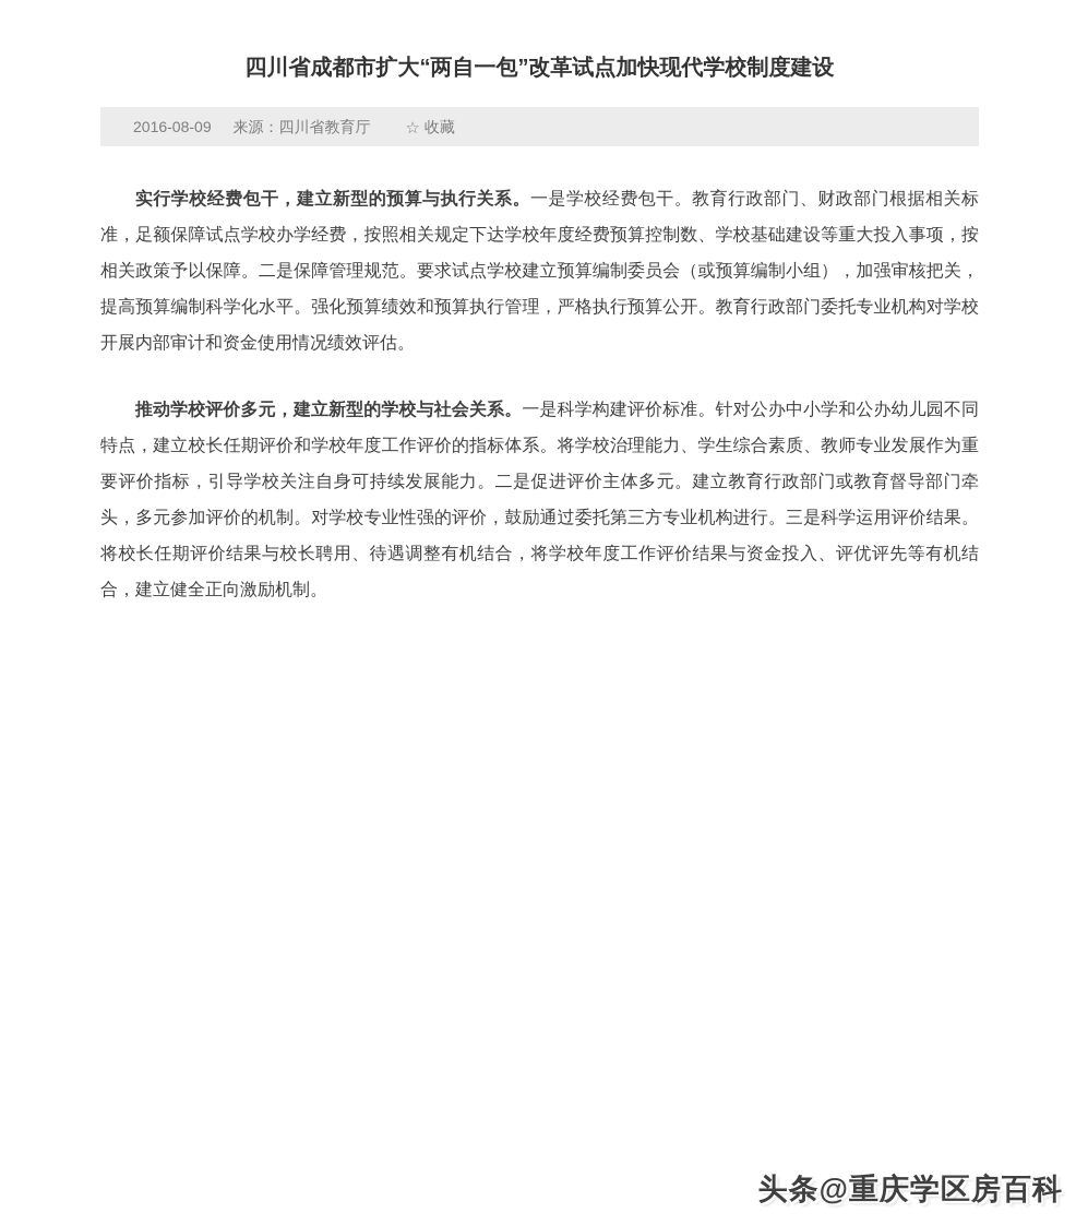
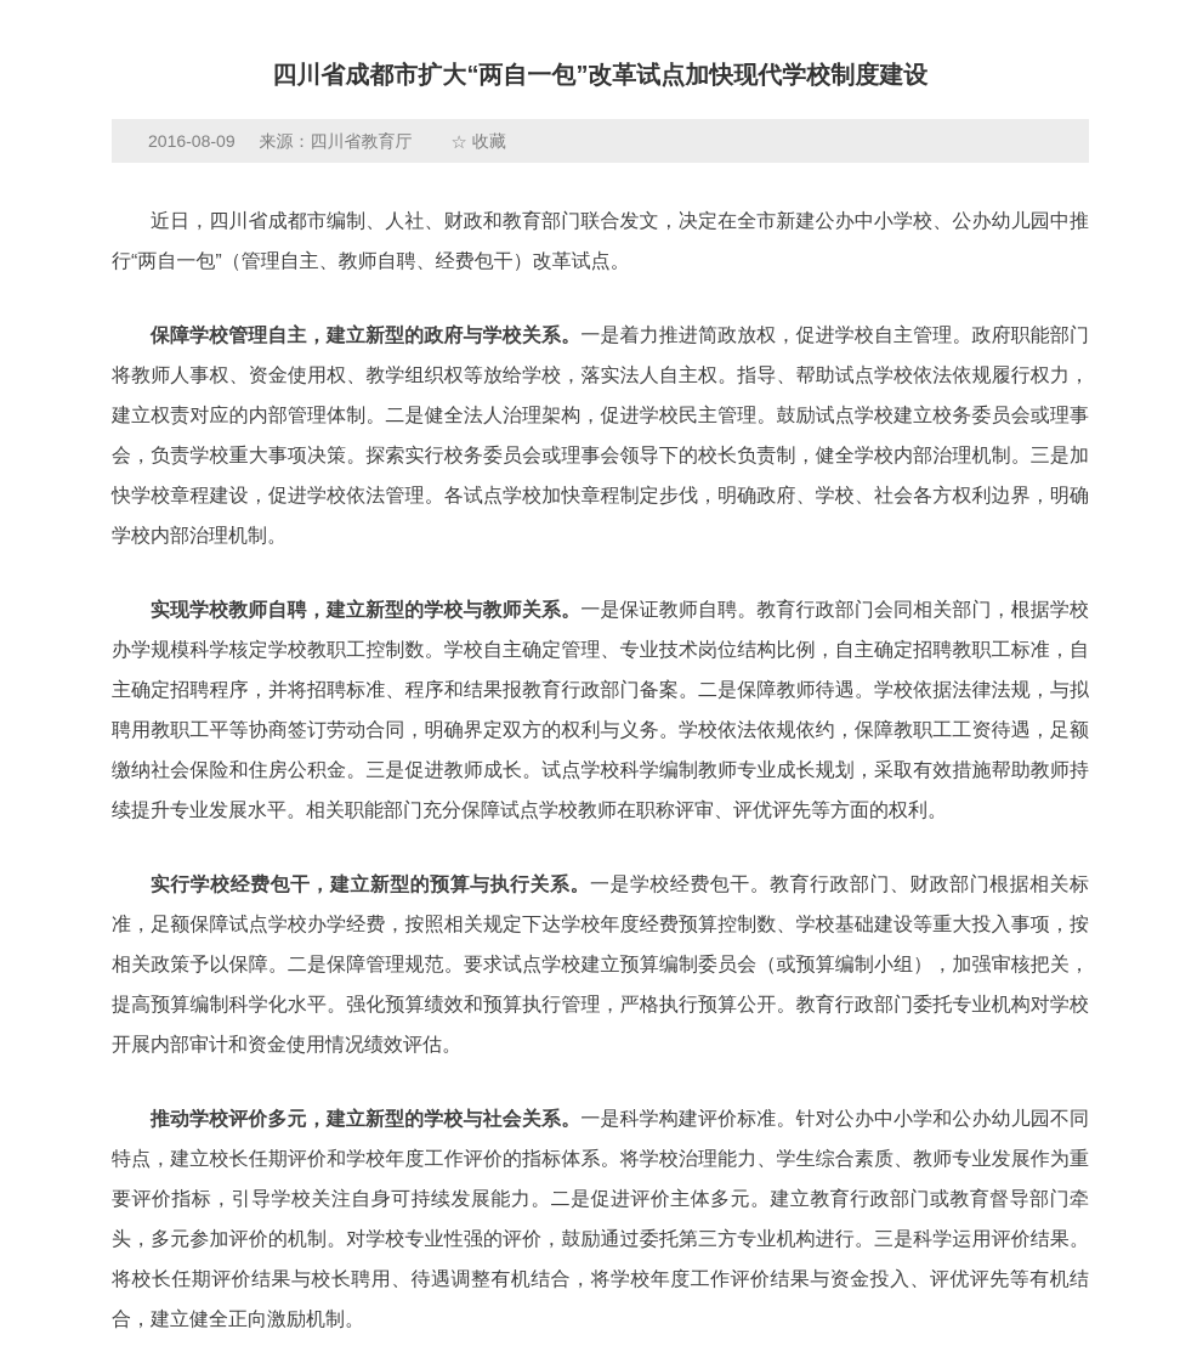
  四川省成都市扩大“两自一包”改革试点加快现代学校制度建设
  2016-08-09 来源：四川省教育厅 ☆ 收藏
+ 近日，四川省成都市编制、人社、财政和教育部门联合发文，决定在全市新建公办中小学校、公办幼儿园中推行“两自一包”（管理自主、教师自聘、经费包干）改革试点。
+ 保障学校管理自主，建立新型的政府与学校关系。一是着力推进简政放权，促进学校自主管理。政府职能部门将教师人事权、资金使用权、教学组织权等放给学校，落实法人自主权。指导、帮助试点学校依法依规履行权力，建立权责对应的内部管理体制。二是健全法人治理架构，促进学校民主管理。鼓励试点学校建立校务委员会或理事会，负责学校重大事项决策。探索实行校务委员会或理事会领导下的校长负责制，健全学校内部治理机制。三是加快学校章程建设，促进学校依法管理。各试点学校加快章程制定步伐，明确政府、学校、社会各方权利边界，明确学校内部治理机制。
+ 实现学校教师自聘，建立新型的学校与教师关系。一是保证教师自聘。教育行政部门会同相关部门，根据学校办学规模科学核定学校教职工控制数。学校自主确定管理、专业技术岗位结构比例，自主确定招聘教职工标准，自主确定招聘程序，并将招聘标准、程序和结果报教育行政部门备案。二是保障教师待遇。学校依据法律法规，与拟聘用教职工平等协商签订劳动合同，明确界定双方的权利与义务。学校依法依规依约，保障教职工工资待遇，足额缴纳社会保险和住房公积金。三是促进教师成长。试点学校科学编制教师专业成长规划，采取有效措施帮助教师持续提升专业发展水平。相关职能部门充分保障试点学校教师在职称评审、评优评先等方面的权利。
  实行学校经费包干，建立新型的预算与执行关系。一是学校经费包干。教育行政部门、财政部门根据相关标准，足额保障试点学校办学经费，按照相关规定下达学校年度经费预算控制数、学校基础建设等重大投入事项，按相关政策予以保障。二是保障管理规范。要求试点学校建立预算编制委员会（或预算编制小组），加强审核把关，提高预算编制科学化水平。强化预算绩效和预算执行管理，严格执行预算公开。教育行政部门委托专业机构对学校开展内部审计和资金使用情况绩效评估。
  推动学校评价多元，建立新型的学校与社会关系。一是科学构建评价标准。针对公办中小学和公办幼儿园不同特点，建立校长任期评价和学校年度工作评价的指标体系。将学校治理能力、学生综合素质、教师专业发展作为重要评价指标，引导学校关注自身可持续发展能力。二是促进评价主体多元。建立教育行政部门或教育督导部门牵头，多元参加评价的机制。对学校专业性强的评价，鼓励通过委托第三方专业机构进行。三是科学运用评价结果。将校长任期评价结果与校长聘用、待遇调整有机结合，将学校年度工作评价结果与资金投入、评优评先等有机结合，建立健全正向激励机制。
- 头条@重庆学区房百科
